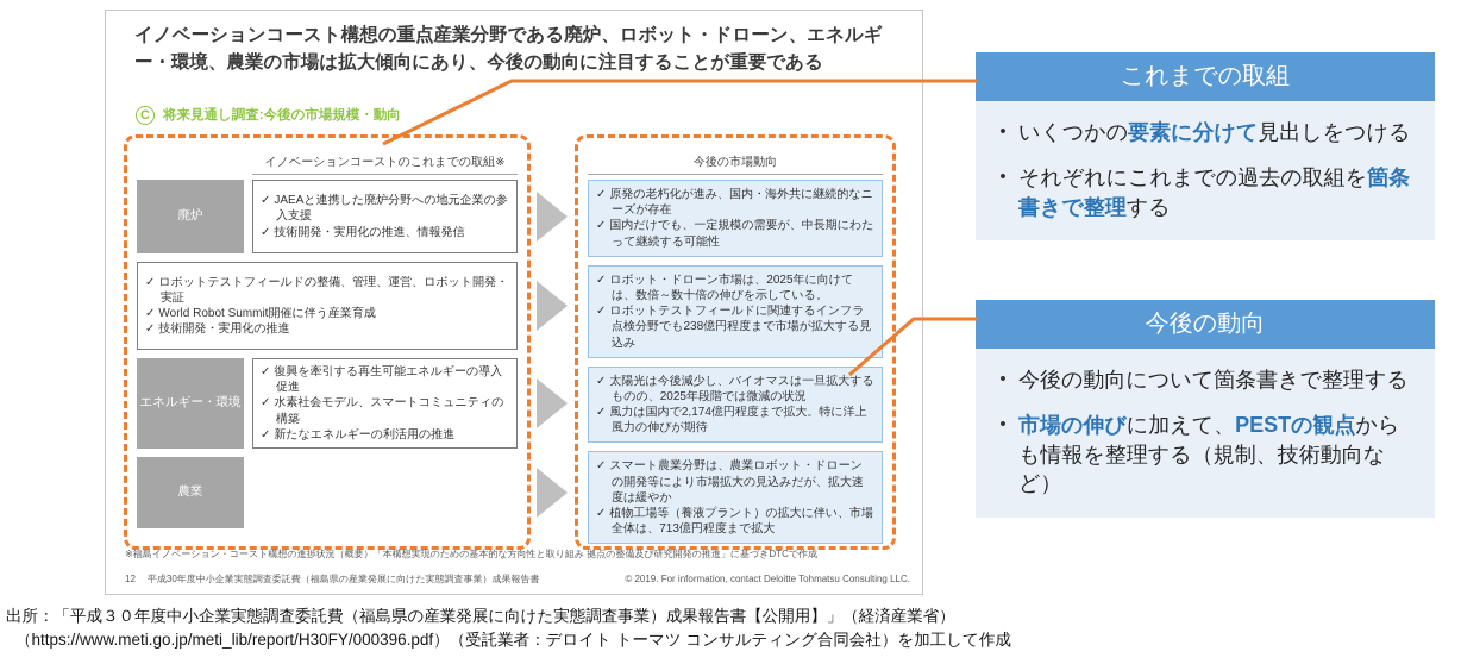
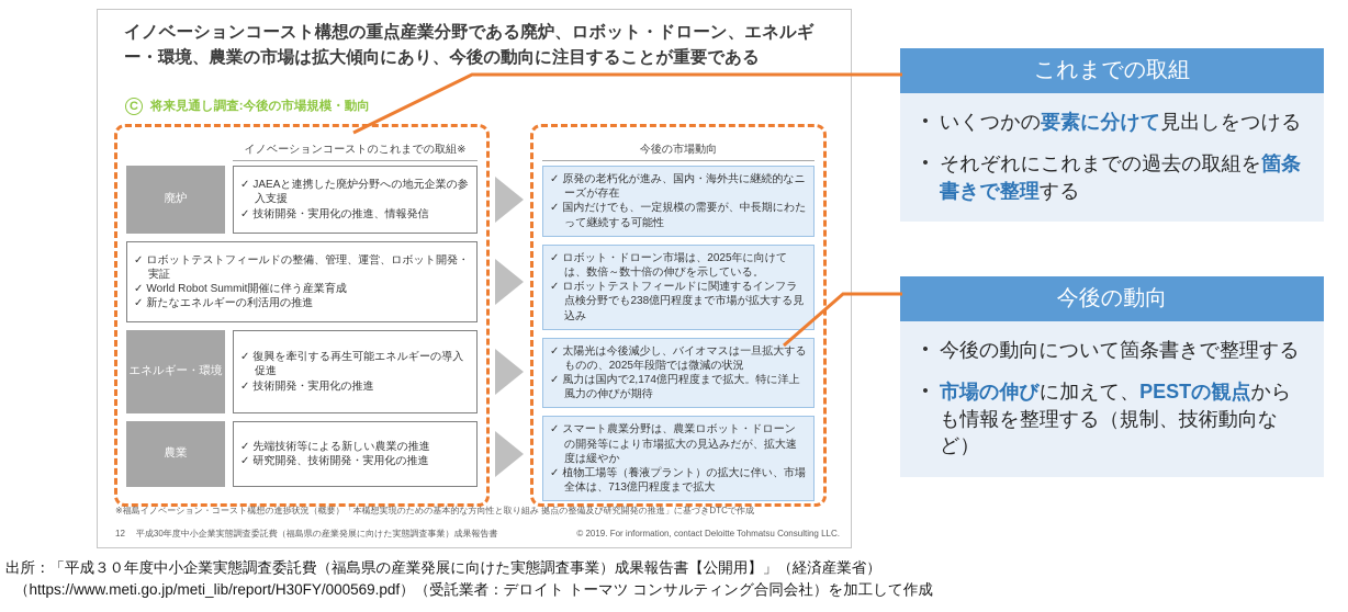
  イノベーションコースト構想の重点産業分野である廃炉、ロボット・ドローン、エネルギー・環境、農業の市場は拡大傾向にあり、今後の動向に注目することが重要である
  C
  将来見通し調査:今後の市場規模・動向
  イノベーションコーストのこれまでの取組※
  廃炉
  ✓ JAEAと連携した廃炉分野への地元企業の参入支援
  ✓ 技術開発・実用化の推進、情報発信
  ✓ ロボットテストフィールドの整備、管理、運営、ロボット開発・実証
  ✓ World Robot Summit開催に伴う産業育成
- ✓ 技術開発・実用化の推進
+ ✓ 新たなエネルギーの利活用の推進
  エネルギー・環境
  ✓ 復興を牽引する再生可能エネルギーの導入促進
- ✓ 水素社会モデル、スマートコミュニティの構築
- ✓ 新たなエネルギーの利活用の推進
+ ✓ 技術開発・実用化の推進
  農業
+ ✓ 先端技術等による新しい農業の推進
+ ✓ 研究開発、技術開発・実用化の推進
  今後の市場動向
  ✓ 原発の老朽化が進み、国内・海外共に継続的なニーズが存在
  ✓ 国内だけでも、一定規模の需要が、中長期にわたって継続する可能性
  ✓ ロボット・ドローン市場は、2025年に向けては、数倍～数十倍の伸びを示している。
  ✓ ロボットテストフィールドに関連するインフラ点検分野でも238億円程度まで市場が拡大する見込み
  ✓ 太陽光は今後減少し、バイオマスは一旦拡大するものの、2025年段階では微減の状況
  ✓ 風力は国内で2,174億円程度まで拡大。特に洋上風力の伸びが期待
  ✓ スマート農業分野は、農業ロボット・ドローンの開発等により市場拡大の見込みだが、拡大速度は緩やか
  ✓ 植物工場等（養液プラント）の拡大に伴い、市場全体は、713億円程度まで拡大
  ※福島イノベーション・コースト構想の進捗状況（概要）「本構想実現のための基本的な方向性と取り組み 拠点の整備及び研究開発の推進」に基づきDTCで作成
  12 平成30年度中小企業実態調査委託費（福島県の産業発展に向けた実態調査事業）成果報告書
  © 2019. For information, contact Deloitte Tohmatsu Consulting LLC.
  これまでの取組
  •
  いくつかの要素に分けて見出しをつける
  •
  それぞれにこれまでの過去の取組を箇条書きで整理する
  今後の動向
  •
  今後の動向について箇条書きで整理する
  •
  市場の伸びに加えて、PESTの観点からも情報を整理する（規制、技術動向など）
  出所：「平成３０年度中小企業実態調査委託費（福島県の産業発展に向けた実態調査事業）成果報告書【公開用】」（経済産業省）
- （https://www.meti.go.jp/meti_lib/report/H30FY/000396.pdf）（受託業者：デロイト トーマツ コンサルティング合同会社）を加工して作成
+ （https://www.meti.go.jp/meti_lib/report/H30FY/000569.pdf）（受託業者：デロイト トーマツ コンサルティング合同会社）を加工して作成
